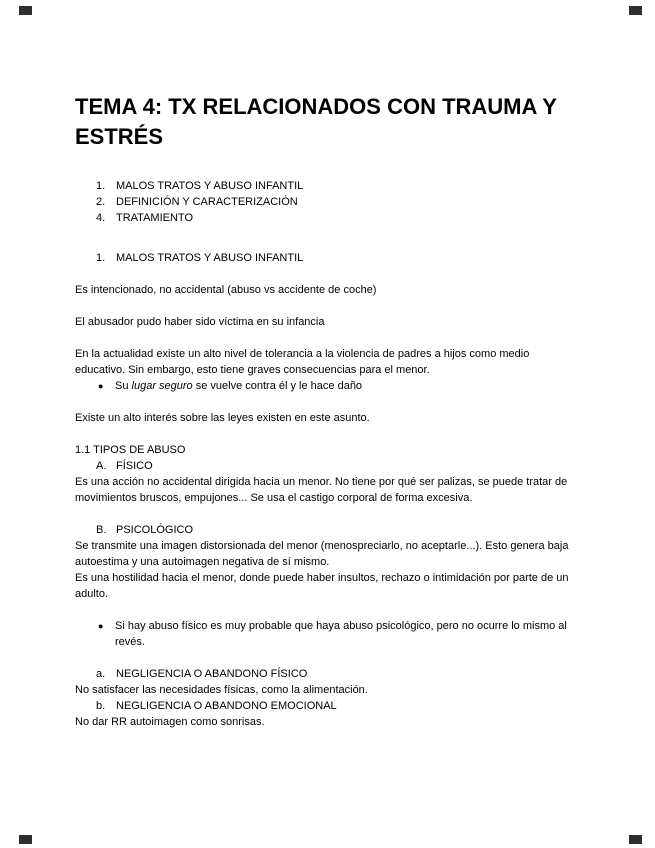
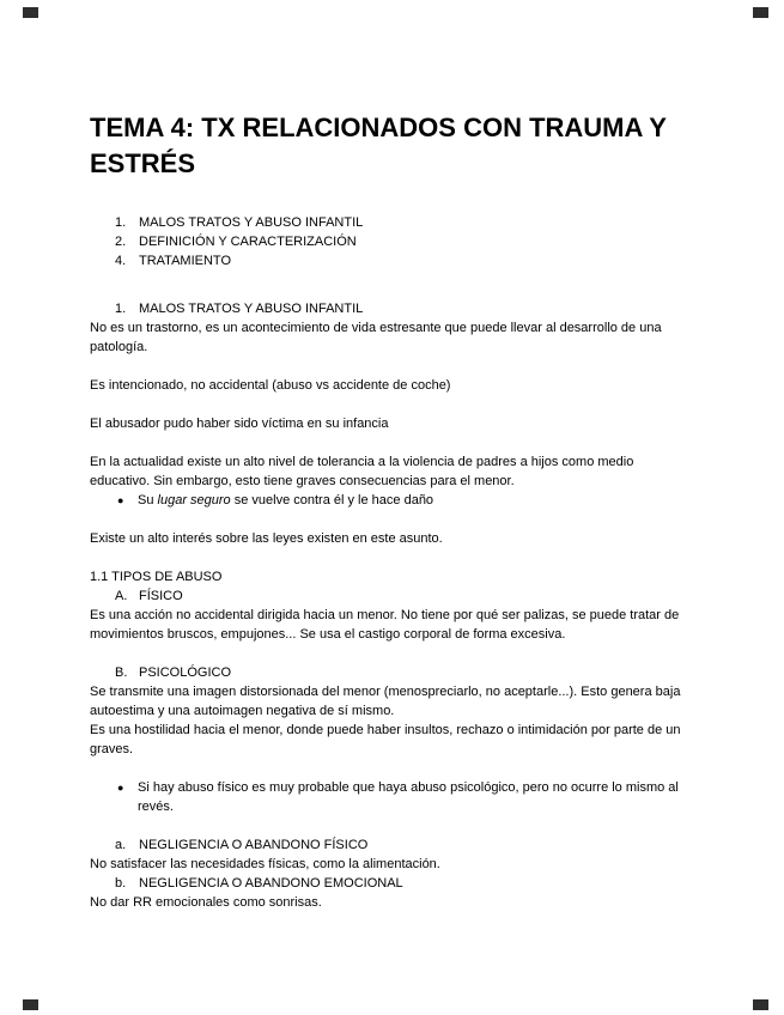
  TEMA 4: TX RELACIONADOS CON TRAUMA Y ESTRÉS
  1.
  MALOS TRATOS Y ABUSO INFANTIL
  2.
  DEFINICIÓN Y CARACTERIZACIÓN
  4.
  TRATAMIENTO
  1.
  MALOS TRATOS Y ABUSO INFANTIL
+ No es un trastorno, es un acontecimiento de vida estresante que puede llevar al desarrollo de una patología.
  Es intencionado, no accidental (abuso vs accidente de coche)
  El abusador pudo haber sido víctima en su infancia
  En la actualidad existe un alto nivel de tolerancia a la violencia de padres a hijos como medio educativo. Sin embargo, esto tiene graves consecuencias para el menor.
  ●
  Su lugar seguro se vuelve contra él y le hace daño
  Existe un alto interés sobre las leyes existen en este asunto.
  1.1 TIPOS DE ABUSO
  A.
  FÍSICO
  Es una acción no accidental dirigida hacia un menor. No tiene por qué ser palizas, se puede tratar de movimientos bruscos, empujones... Se usa el castigo corporal de forma excesiva.
  B.
  PSICOLÓGICO
  Se transmite una imagen distorsionada del menor (menospreciarlo, no aceptarle...). Esto genera baja autoestima y una autoimagen negativa de sí mismo.
- Es una hostilidad hacia el menor, donde puede haber insultos, rechazo o intimidación por parte de un adulto.
+ Es una hostilidad hacia el menor, donde puede haber insultos, rechazo o intimidación por parte de un graves.
  ●
  Si hay abuso físico es muy probable que haya abuso psicológico, pero no ocurre lo mismo al revés.
  a.
  NEGLIGENCIA O ABANDONO FÍSICO
  No satisfacer las necesidades físicas, como la alimentación.
  b.
  NEGLIGENCIA O ABANDONO EMOCIONAL
- No dar RR autoimagen como sonrisas.
+ No dar RR emocionales como sonrisas.
